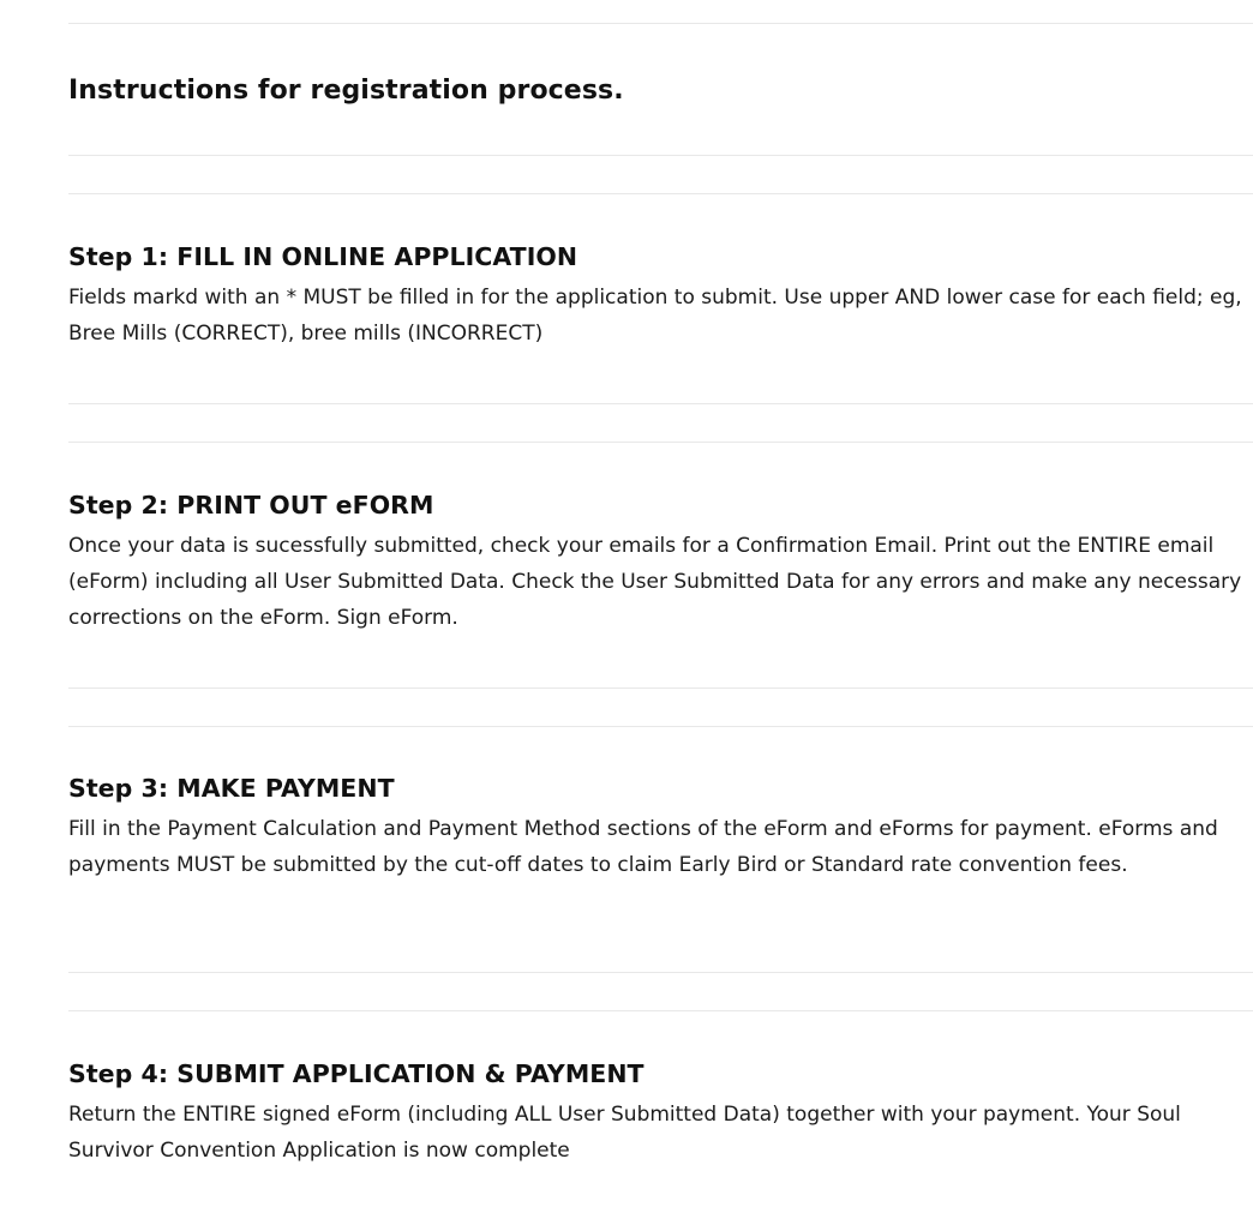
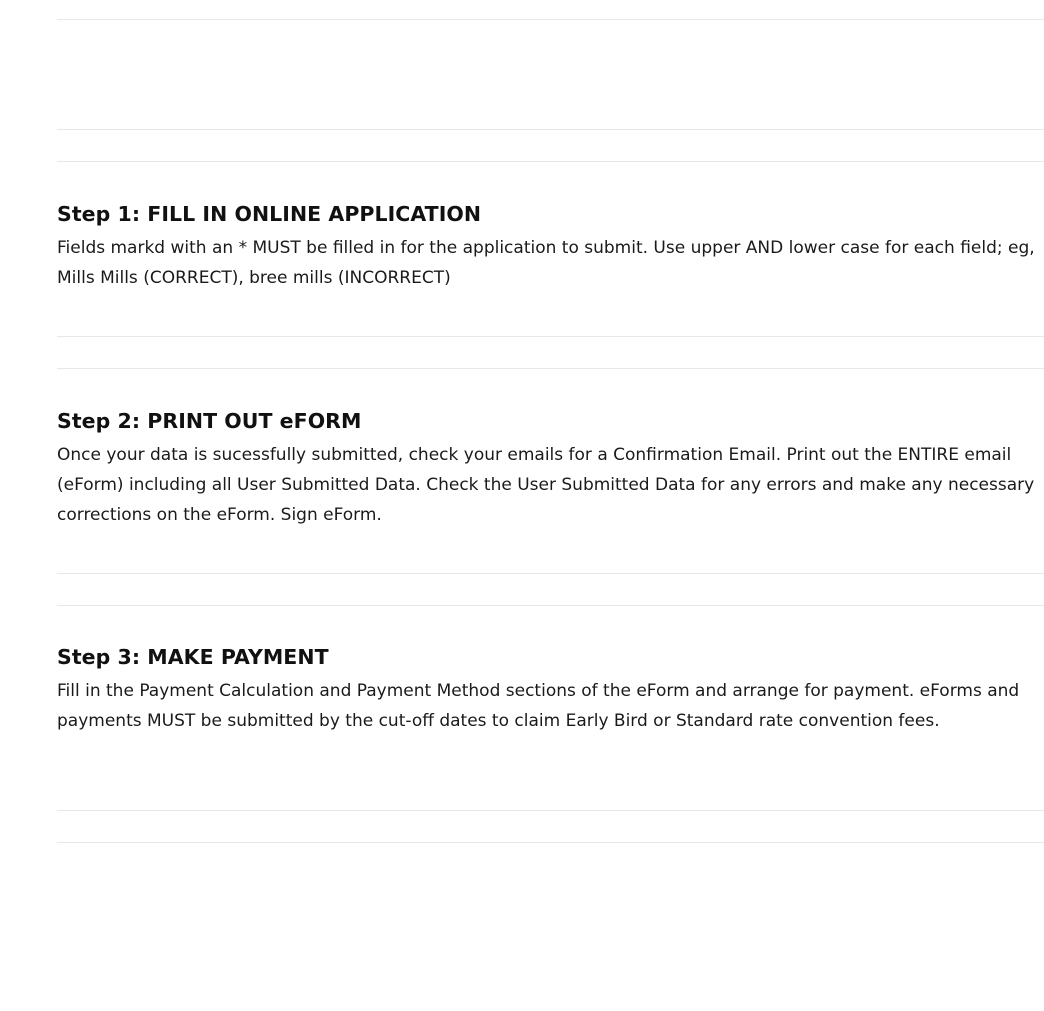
- Instructions for registration process.
  Step 1: FILL IN ONLINE APPLICATION
- Fields markd with an * MUST be filled in for the application to submit. Use upper AND lower case for each field; eg, Bree Mills (CORRECT), bree mills (INCORRECT)
+ Fields markd with an * MUST be filled in for the application to submit. Use upper AND lower case for each field; eg, Mills Mills (CORRECT), bree mills (INCORRECT)
  Step 2: PRINT OUT eFORM
  Once your data is sucessfully submitted, check your emails for a Confirmation Email. Print out the ENTIRE email (eForm) including all User Submitted Data. Check the User Submitted Data for any errors and make any necessary corrections on the eForm. Sign eForm.
  Step 3: MAKE PAYMENT
- Fill in the Payment Calculation and Payment Method sections of the eForm and eForms for payment. eForms and payments MUST be submitted by the cut-off dates to claim Early Bird or Standard rate convention fees.
+ Fill in the Payment Calculation and Payment Method sections of the eForm and arrange for payment. eForms and payments MUST be submitted by the cut-off dates to claim Early Bird or Standard rate convention fees.
- Step 4: SUBMIT APPLICATION & PAYMENT
- Return the ENTIRE signed eForm (including ALL User Submitted Data) together with your payment. Your Soul Survivor Convention Application is now complete
